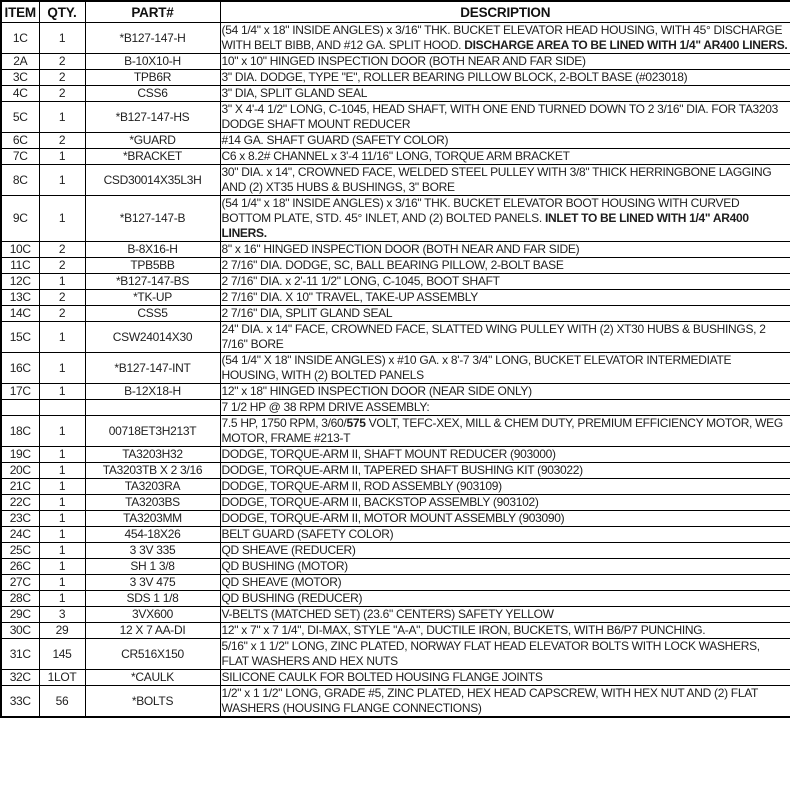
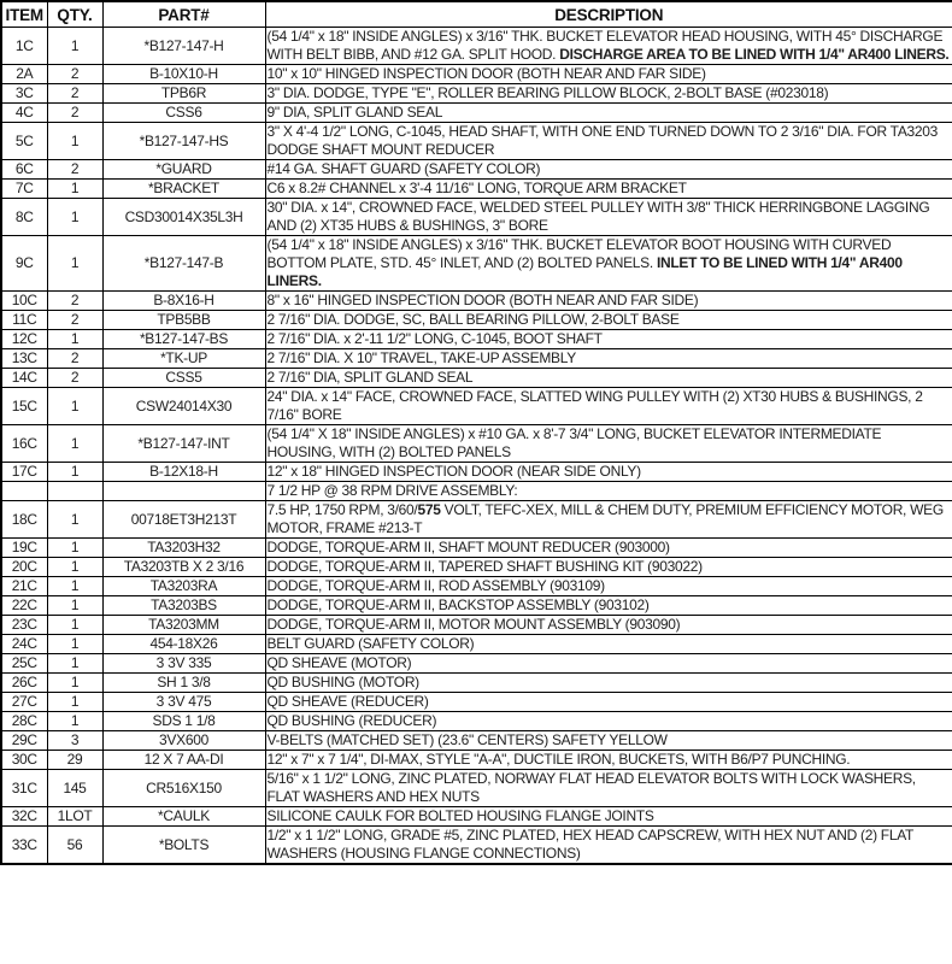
  ITEM	QTY.	PART#	DESCRIPTION
  1C	1	*B127-147-H	(54 1/4" x 18" INSIDE ANGLES) x 3/16" THK. BUCKET ELEVATOR HEAD HOUSING, WITH 45° DISCHARGE WITH BELT BIBB, AND #12 GA. SPLIT HOOD. DISCHARGE AREA TO BE LINED WITH 1/4" AR400 LINERS.
  2A	2	B-10X10-H	10" x 10" HINGED INSPECTION DOOR (BOTH NEAR AND FAR SIDE)
  3C	2	TPB6R	3" DIA. DODGE, TYPE "E", ROLLER BEARING PILLOW BLOCK, 2-BOLT BASE (#023018)
- 4C	2	CSS6	3" DIA, SPLIT GLAND SEAL
+ 4C	2	CSS6	9" DIA, SPLIT GLAND SEAL
  5C	1	*B127-147-HS	3" X 4'-4 1/2" LONG, C-1045, HEAD SHAFT, WITH ONE END TURNED DOWN TO 2 3/16" DIA. FOR TA3203 DODGE SHAFT MOUNT REDUCER
  6C	2	*GUARD	#14 GA. SHAFT GUARD (SAFETY COLOR)
  7C	1	*BRACKET	C6 x 8.2# CHANNEL x 3'-4 11/16" LONG, TORQUE ARM BRACKET
  8C	1	CSD30014X35L3H	30" DIA. x 14", CROWNED FACE, WELDED STEEL PULLEY WITH 3/8" THICK HERRINGBONE LAGGING AND (2) XT35 HUBS & BUSHINGS, 3" BORE
  9C	1	*B127-147-B	(54 1/4" x 18" INSIDE ANGLES) x 3/16" THK. BUCKET ELEVATOR BOOT HOUSING WITH CURVED BOTTOM PLATE, STD. 45° INLET, AND (2) BOLTED PANELS. INLET TO BE LINED WITH 1/4" AR400 LINERS.
  10C	2	B-8X16-H	8" x 16" HINGED INSPECTION DOOR (BOTH NEAR AND FAR SIDE)
  11C	2	TPB5BB	2 7/16" DIA. DODGE, SC, BALL BEARING PILLOW, 2-BOLT BASE
  12C	1	*B127-147-BS	2 7/16" DIA. x 2'-11 1/2" LONG, C-1045, BOOT SHAFT
  13C	2	*TK-UP	2 7/16" DIA. X 10" TRAVEL, TAKE-UP ASSEMBLY
  14C	2	CSS5	2 7/16" DIA, SPLIT GLAND SEAL
  15C	1	CSW24014X30	24" DIA. x 14" FACE, CROWNED FACE, SLATTED WING PULLEY WITH (2) XT30 HUBS & BUSHINGS, 2 7/16" BORE
  16C	1	*B127-147-INT	(54 1/4" X 18" INSIDE ANGLES) x #10 GA. x 8'-7 3/4" LONG, BUCKET ELEVATOR INTERMEDIATE HOUSING, WITH (2) BOLTED PANELS
  17C	1	B-12X18-H	12" x 18" HINGED INSPECTION DOOR (NEAR SIDE ONLY)
  			7 1/2 HP @ 38 RPM DRIVE ASSEMBLY:
  18C	1	00718ET3H213T	7.5 HP, 1750 RPM, 3/60/575 VOLT, TEFC-XEX, MILL & CHEM DUTY, PREMIUM EFFICIENCY MOTOR, WEG MOTOR, FRAME #213-T
  19C	1	TA3203H32	DODGE, TORQUE-ARM II, SHAFT MOUNT REDUCER (903000)
  20C	1	TA3203TB X 2 3/16	DODGE, TORQUE-ARM II, TAPERED SHAFT BUSHING KIT (903022)
  21C	1	TA3203RA	DODGE, TORQUE-ARM II, ROD ASSEMBLY (903109)
  22C	1	TA3203BS	DODGE, TORQUE-ARM II, BACKSTOP ASSEMBLY (903102)
  23C	1	TA3203MM	DODGE, TORQUE-ARM II, MOTOR MOUNT ASSEMBLY (903090)
  24C	1	454-18X26	BELT GUARD (SAFETY COLOR)
- 25C	1	3 3V 335	QD SHEAVE (REDUCER)
+ 25C	1	3 3V 335	QD SHEAVE (MOTOR)
  26C	1	SH 1 3/8	QD BUSHING (MOTOR)
- 27C	1	3 3V 475	QD SHEAVE (MOTOR)
+ 27C	1	3 3V 475	QD SHEAVE (REDUCER)
  28C	1	SDS 1 1/8	QD BUSHING (REDUCER)
  29C	3	3VX600	V-BELTS (MATCHED SET) (23.6" CENTERS) SAFETY YELLOW
  30C	29	12 X 7 AA-DI	12" x 7" x 7 1/4", DI-MAX, STYLE "A-A", DUCTILE IRON, BUCKETS, WITH B6/P7 PUNCHING.
  31C	145	CR516X150	5/16" x 1 1/2" LONG, ZINC PLATED, NORWAY FLAT HEAD ELEVATOR BOLTS WITH LOCK WASHERS, FLAT WASHERS AND HEX NUTS
  32C	1LOT	*CAULK	SILICONE CAULK FOR BOLTED HOUSING FLANGE JOINTS
  33C	56	*BOLTS	1/2" x 1 1/2" LONG, GRADE #5, ZINC PLATED, HEX HEAD CAPSCREW, WITH HEX NUT AND (2) FLAT WASHERS (HOUSING FLANGE CONNECTIONS)
